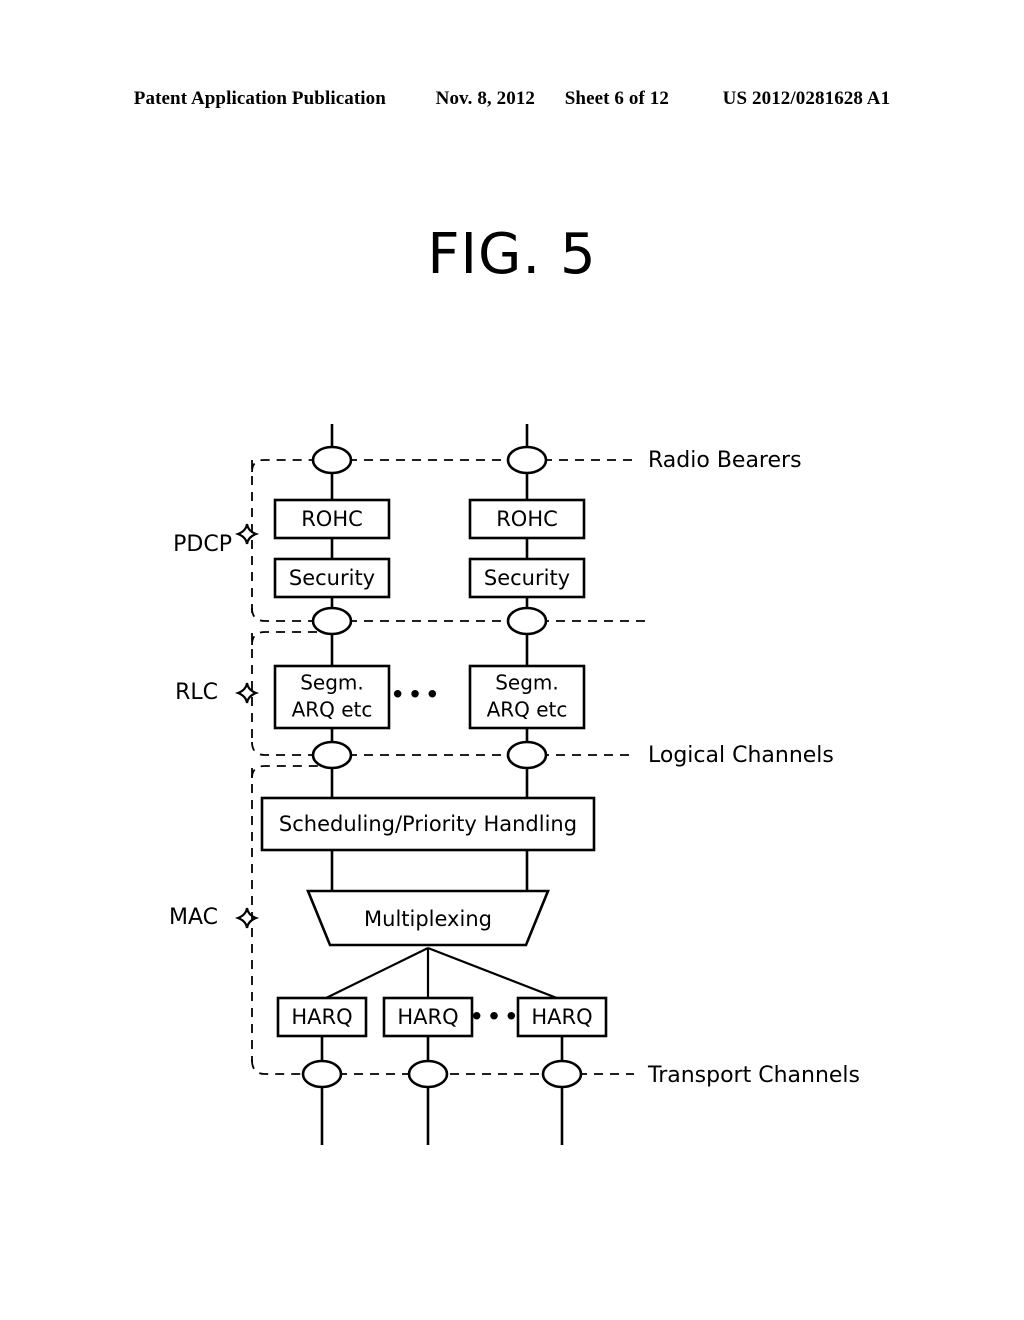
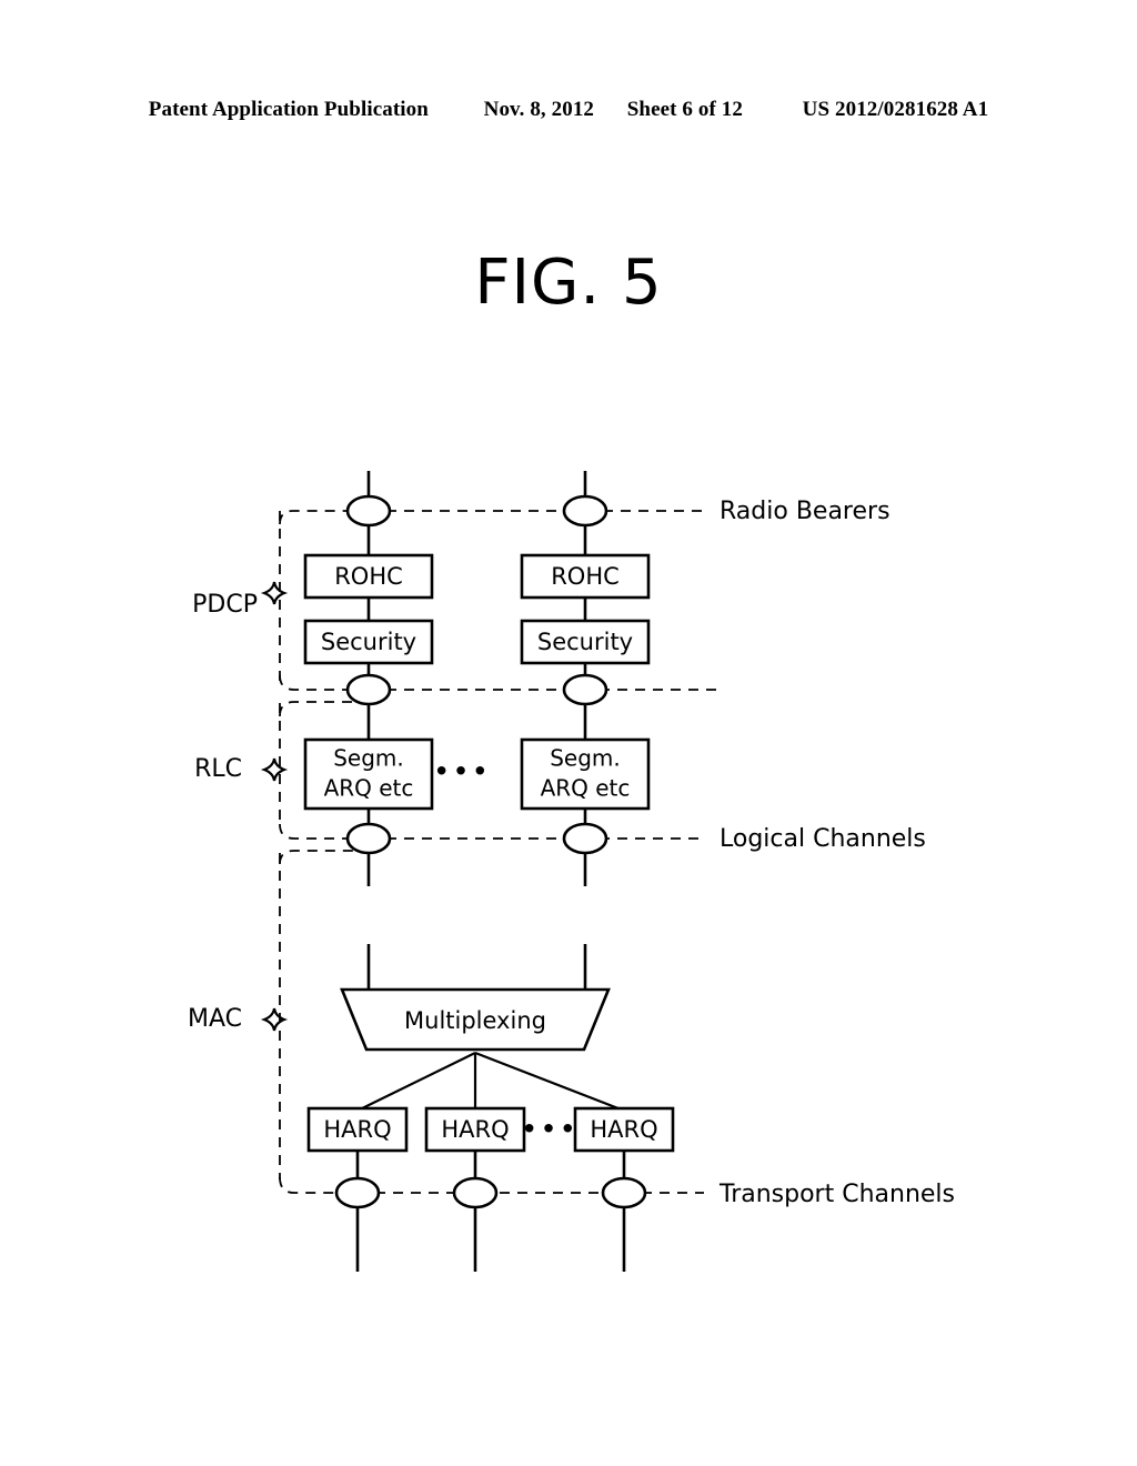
  Patent Application Publication Nov. 8, 2012 Sheet 6 of 12 US 2012/0281628 A1
  FIG. 5
  PDCP
  RLC
  MAC
  Radio Bearers
  Logical Channels
  Transport Channels
  ROHC
  ROHC
  Security
  Security
  Segm.
  ARQ etc
  Segm.
  ARQ etc
  •••
- Scheduling/Priority Handling
  Multiplexing
  HARQ
  HARQ
  HARQ
  •••
